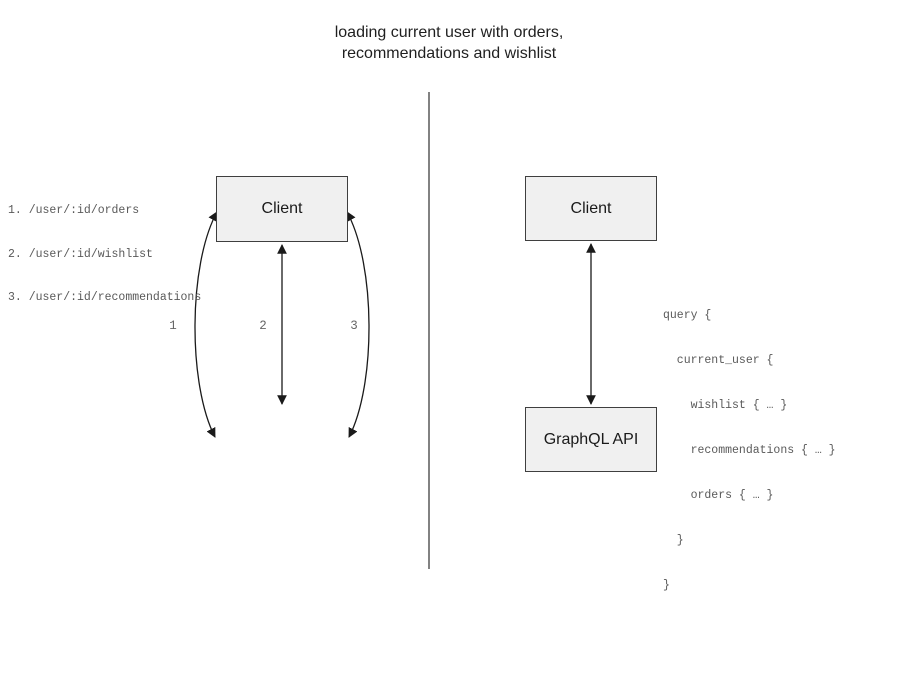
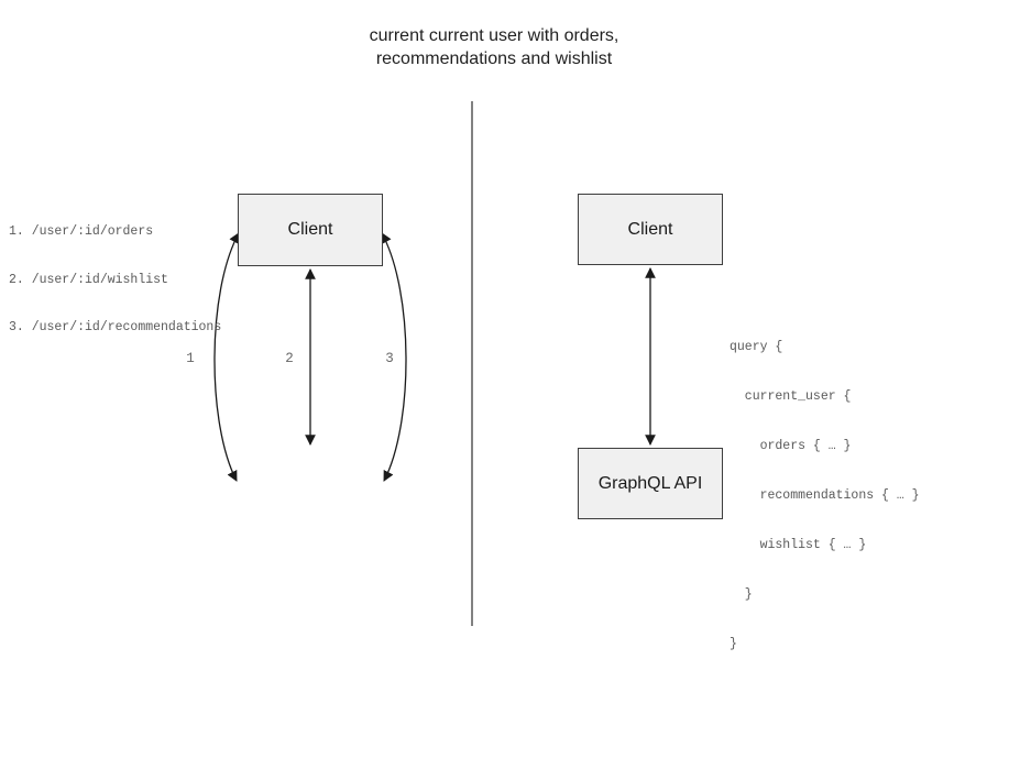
- loading current user with orders,
+ current current user with orders,
  recommendations and wishlist
  1. /user/:id/orders
  2. /user/:id/wishlist
  3. /user/:id/recommendations
  Client
  1
  2
  3
  Client
  GraphQL API
  query {
  current_user {
- wishlist { … }
+ orders { … }
  recommendations { … }
- orders { … }
+ wishlist { … }
  }
  }
